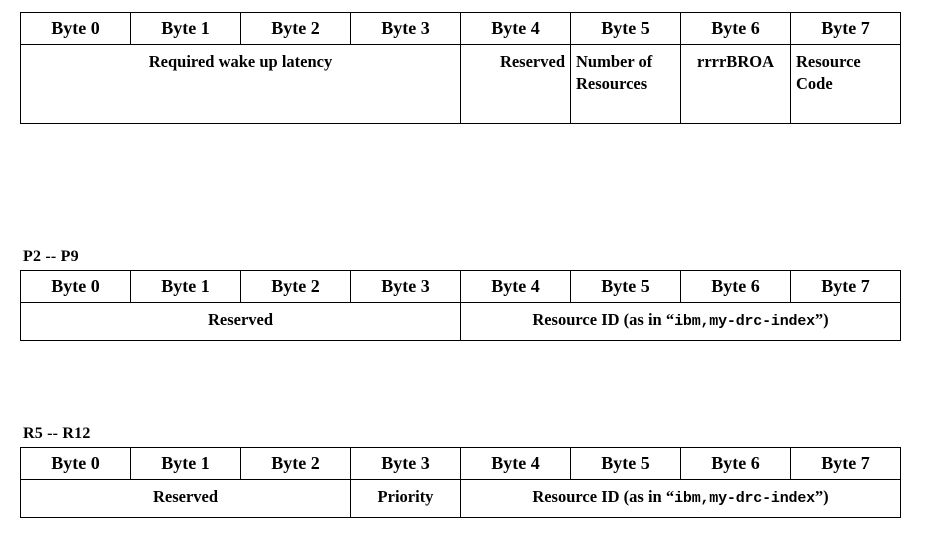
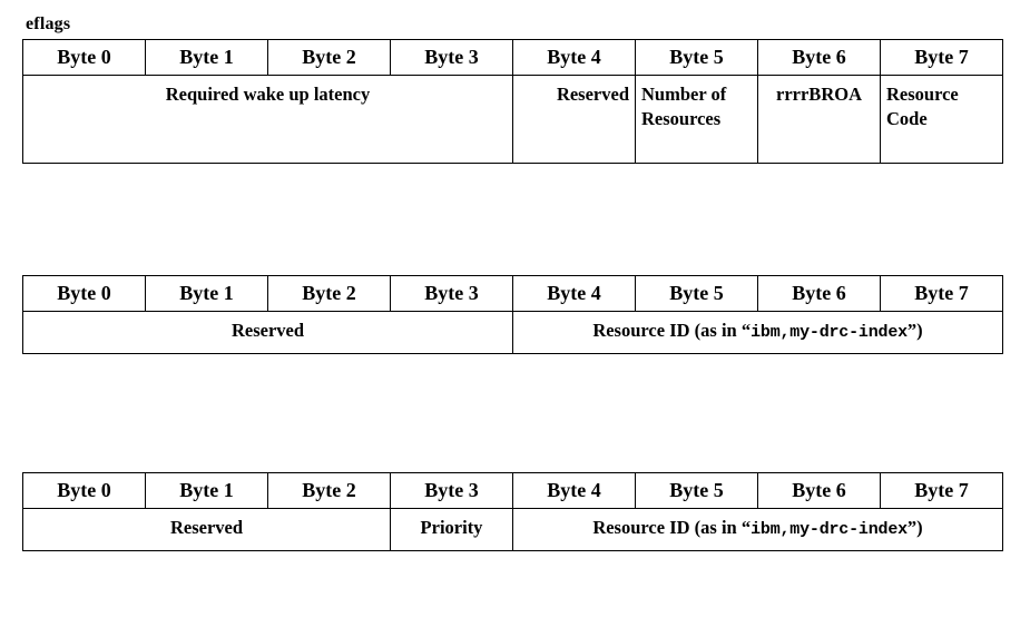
+ eflags
  Byte 0	Byte 1	Byte 2	Byte 3	Byte 4	Byte 5	Byte 6	Byte 7
  Required wake up latency	Reserved	Number of Resources	rrrrBROA	Resource Code
- P2 -- P9
  Byte 0	Byte 1	Byte 2	Byte 3	Byte 4	Byte 5	Byte 6	Byte 7
  Reserved	Resource ID (as in “ibm,my-drc-index”)
- R5 -- R12
  Byte 0	Byte 1	Byte 2	Byte 3	Byte 4	Byte 5	Byte 6	Byte 7
  Reserved	Priority	Resource ID (as in “ibm,my-drc-index”)
